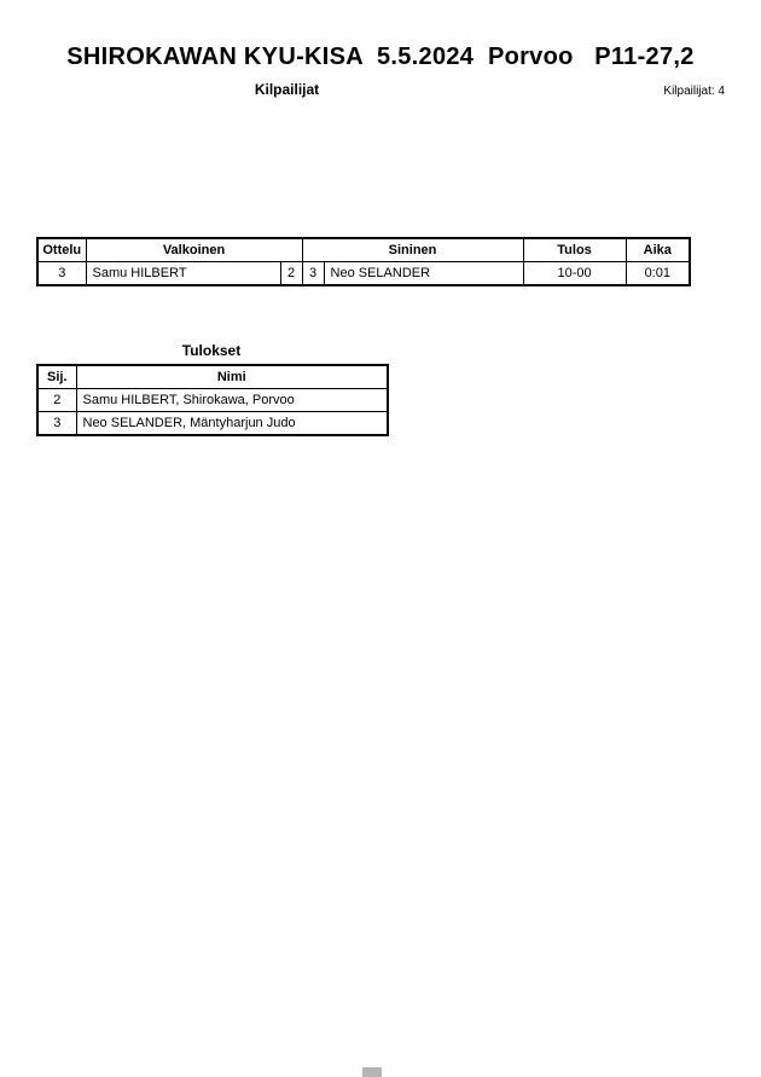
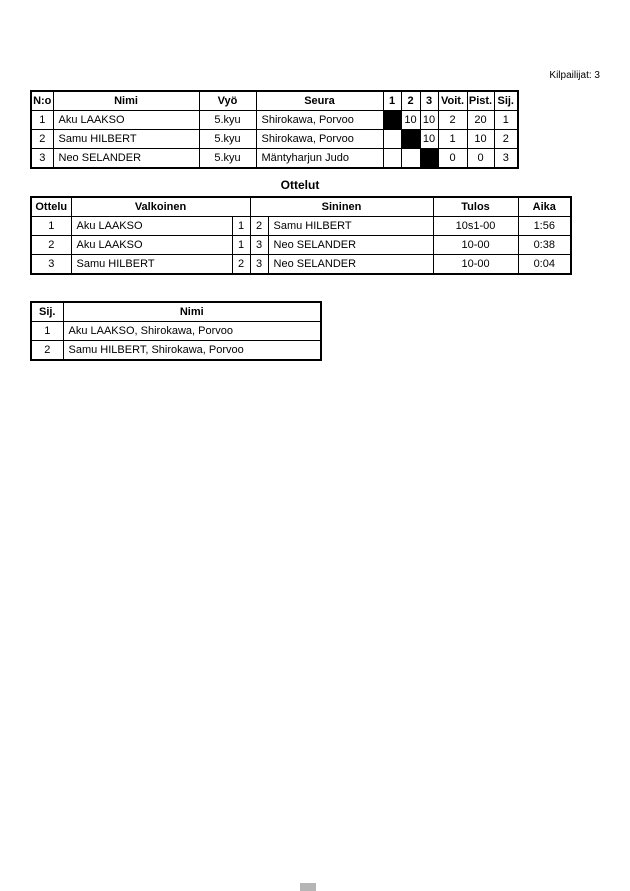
- SHIROKAWAN KYU-KISA 5.5.2024 Porvoo P11-27,2
- Kilpailijat
- Kilpailijat: 4
+ Kilpailijat: 3
+ N:o	Nimi	Vyö	Seura	1	2	3	Voit.	Pist.	Sij.
+ 1	Aku LAAKSO	5.kyu	Shirokawa, Porvoo		10	10	2	20	1
+ 2	Samu HILBERT	5.kyu	Shirokawa, Porvoo			10	1	10	2
+ 3	Neo SELANDER	5.kyu	Mäntyharjun Judo				0	0	3
+ Ottelut
  Ottelu	Valkoinen	Sininen	Tulos	Aika
+ 1	Aku LAAKSO	1	2	Samu HILBERT	10s1-00	1:56
+ 2	Aku LAAKSO	1	3	Neo SELANDER	10-00	0:38
- 3	Samu HILBERT	2	3	Neo SELANDER	10-00	0:01
+ 3	Samu HILBERT	2	3	Neo SELANDER	10-00	0:04
- Tulokset
  Sij.	Nimi
+ 1	Aku LAAKSO, Shirokawa, Porvoo
  2	Samu HILBERT, Shirokawa, Porvoo
- 3	Neo SELANDER, Mäntyharjun Judo
